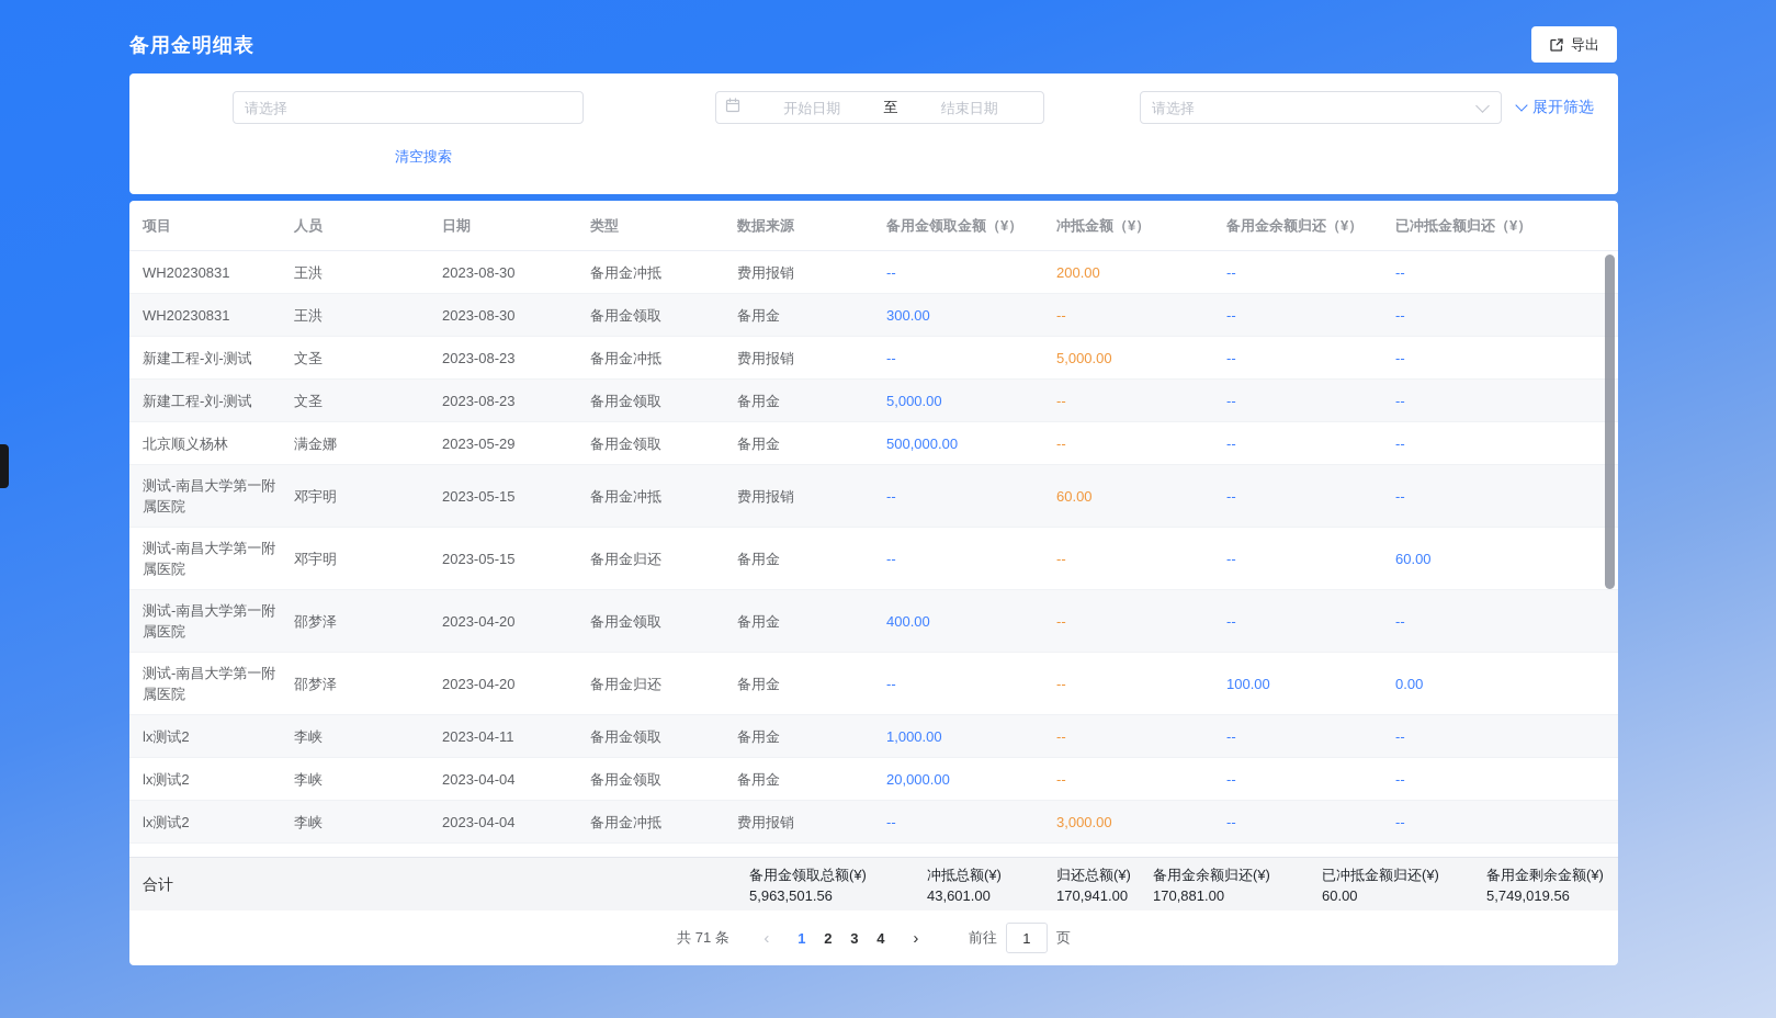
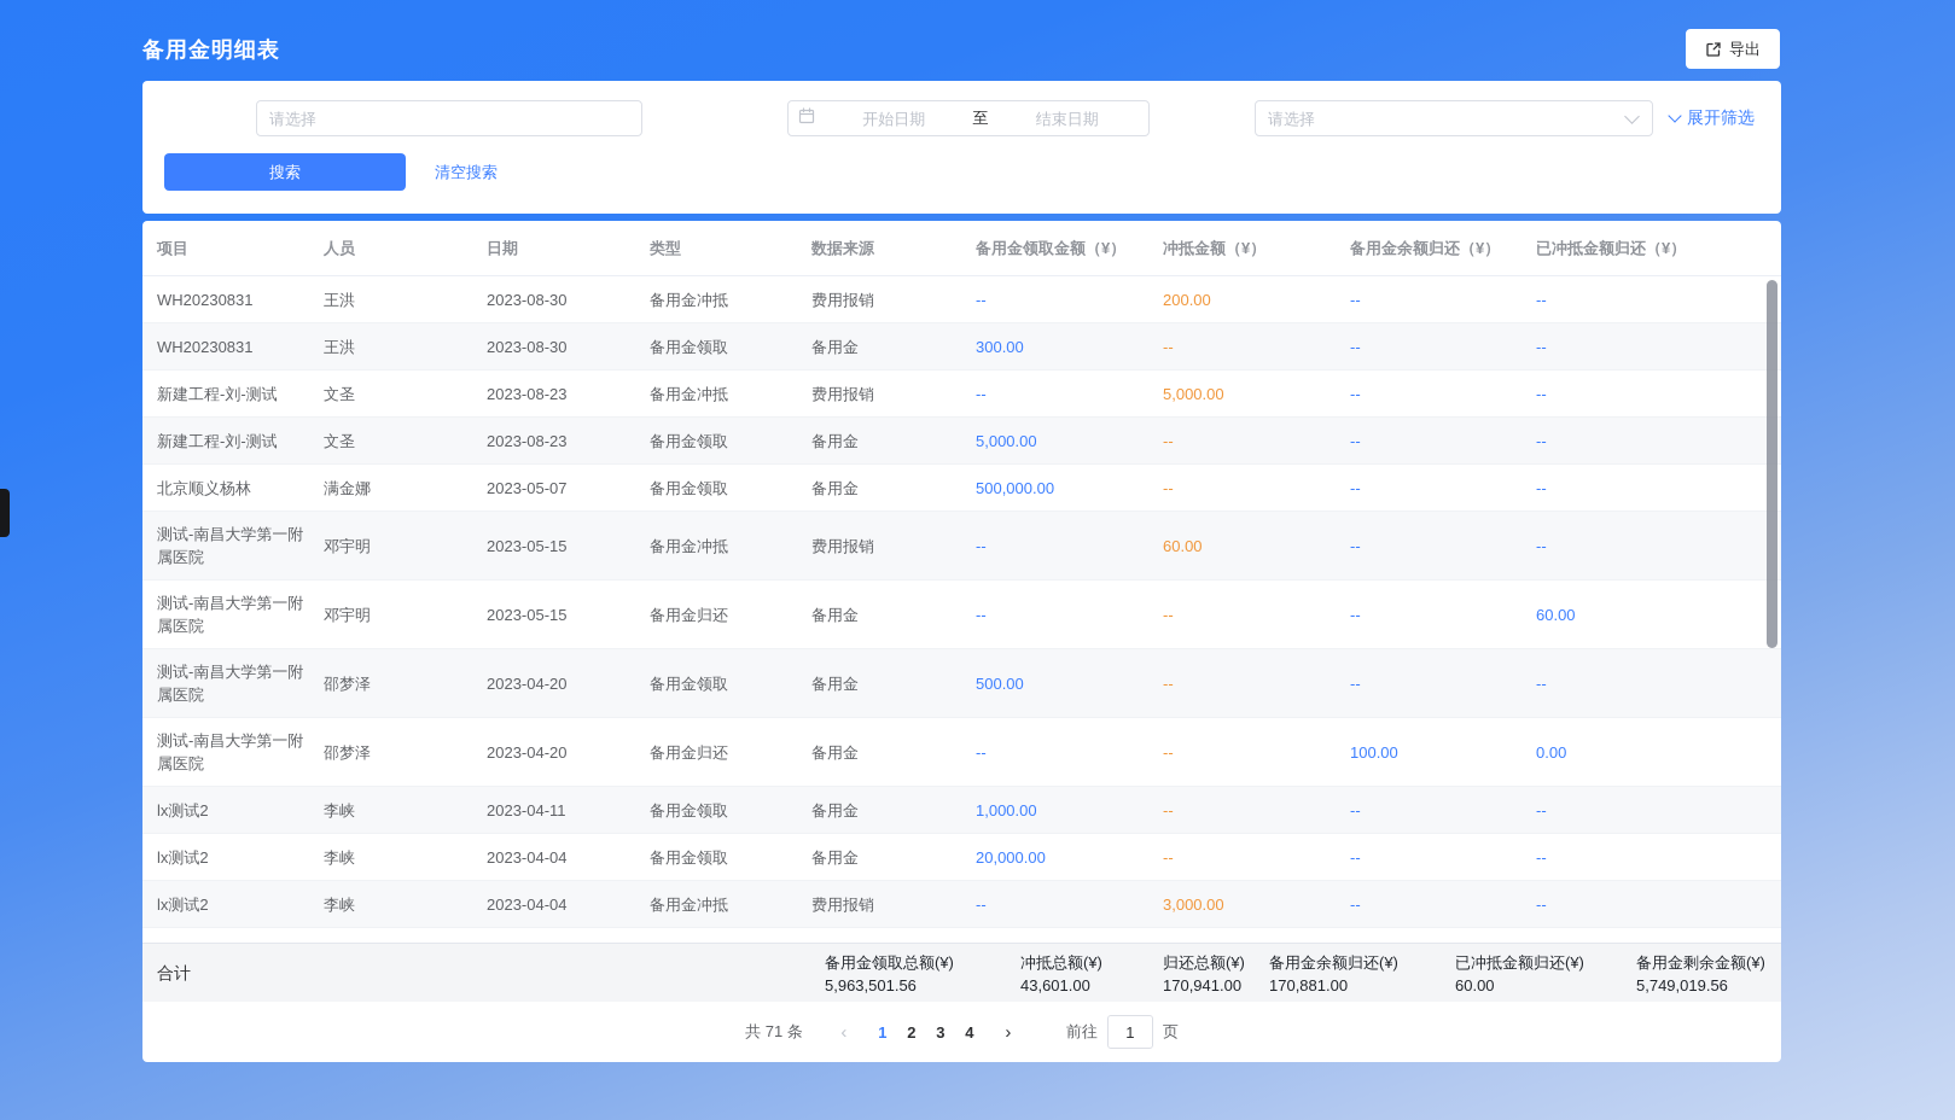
  备用金明细表
  导出
  请选择
  开始日期
  至
  结束日期
  请选择
  展开筛选
+ 搜索
  清空搜索
  项目
  人员
  日期
  类型
  数据来源
  备用金领取金额（¥）
  冲抵金额（¥）
  备用金余额归还（¥）
  已冲抵金额归还（¥）
  WH20230831
  王洪
  2023-08-30
  备用金冲抵
  费用报销
  --
  200.00
  --
  --
  WH20230831
  王洪
  2023-08-30
  备用金领取
  备用金
  300.00
  --
  --
  --
  新建工程-刘-测试
  文圣
  2023-08-23
  备用金冲抵
  费用报销
  --
  5,000.00
  --
  --
  新建工程-刘-测试
  文圣
  2023-08-23
  备用金领取
  备用金
  5,000.00
  --
  --
  --
  北京顺义杨林
  满金娜
- 2023-05-29
+ 2023-05-07
  备用金领取
  备用金
  500,000.00
  --
  --
  --
  测试-南昌大学第一附属医院
  邓宇明
  2023-05-15
  备用金冲抵
  费用报销
  --
  60.00
  --
  --
  测试-南昌大学第一附属医院
  邓宇明
  2023-05-15
  备用金归还
  备用金
  --
  --
  --
  60.00
  测试-南昌大学第一附属医院
  邵梦泽
  2023-04-20
  备用金领取
  备用金
- 400.00
+ 500.00
  --
  --
  --
  测试-南昌大学第一附属医院
  邵梦泽
  2023-04-20
  备用金归还
  备用金
  --
  --
  100.00
  0.00
  lx测试2
  李峡
  2023-04-11
  备用金领取
  备用金
  1,000.00
  --
  --
  --
  lx测试2
  李峡
  2023-04-04
  备用金领取
  备用金
  20,000.00
  --
  --
  --
  lx测试2
  李峡
  2023-04-04
  备用金冲抵
  费用报销
  --
  3,000.00
  --
  --
  合计
  备用金领取总额(¥)
  5,963,501.56
  冲抵总额(¥)
  43,601.00
  归还总额(¥)
  170,941.00
  备用金余额归还(¥)
  170,881.00
  已冲抵金额归还(¥)
  60.00
  备用金剩余金额(¥)
  5,749,019.56
  共 71 条
  ‹
  1
  2
  3
  4
  ›
  前往
  1
  页
